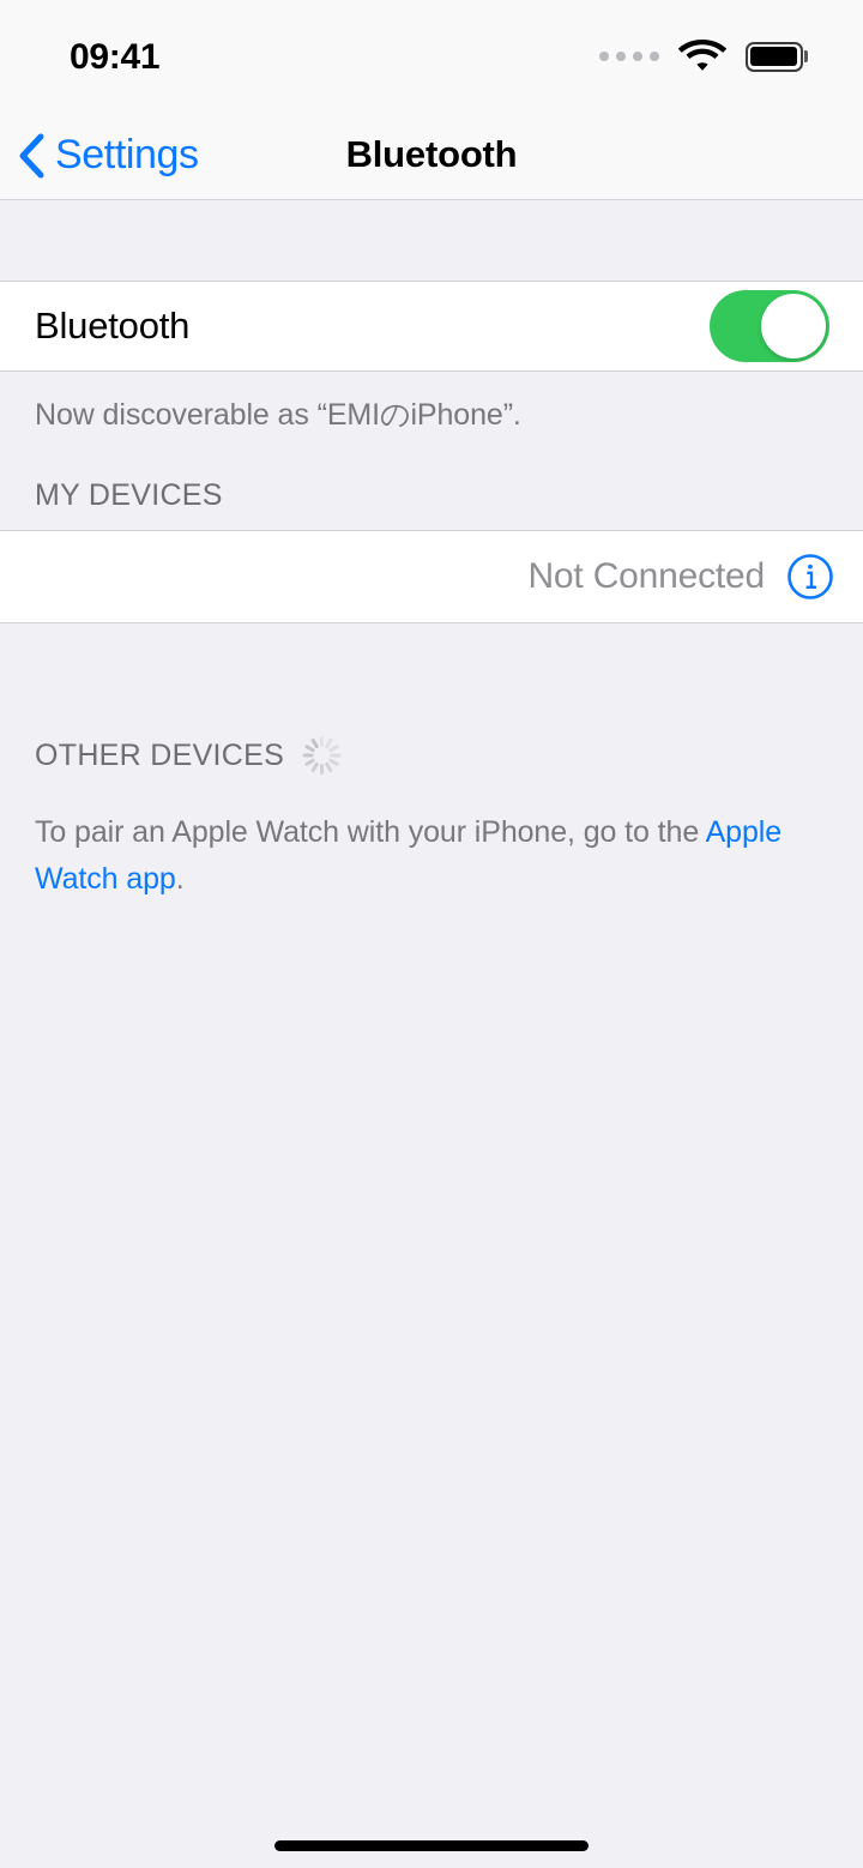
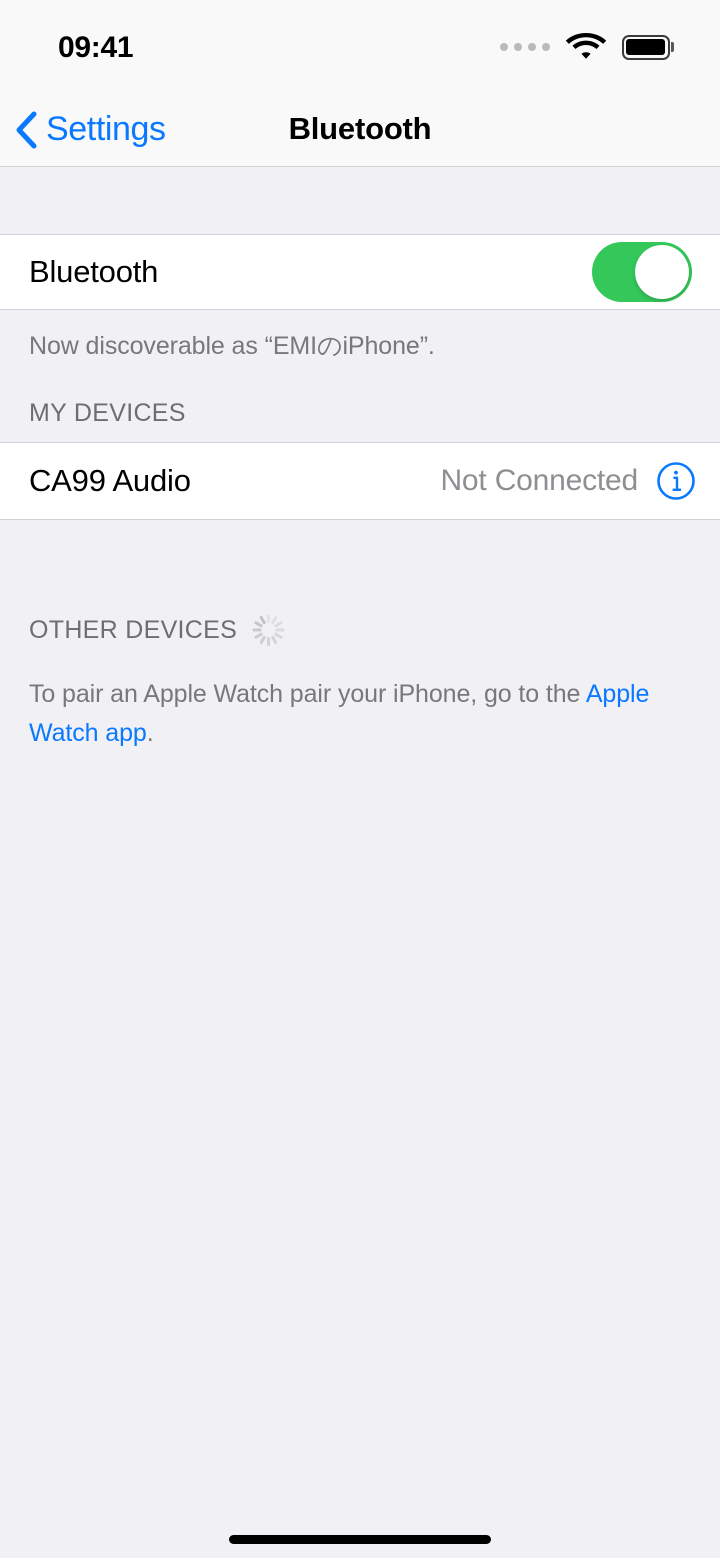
  09:41
  Settings
  Bluetooth
  Bluetooth
  Now discoverable as “EMIのiPhone”.
  MY DEVICES
+ CA99 Audio
  Not Connected
  OTHER DEVICES
- To pair an Apple Watch with your iPhone, go to the Apple Watch app.
+ To pair an Apple Watch pair your iPhone, go to the Apple Watch app.
